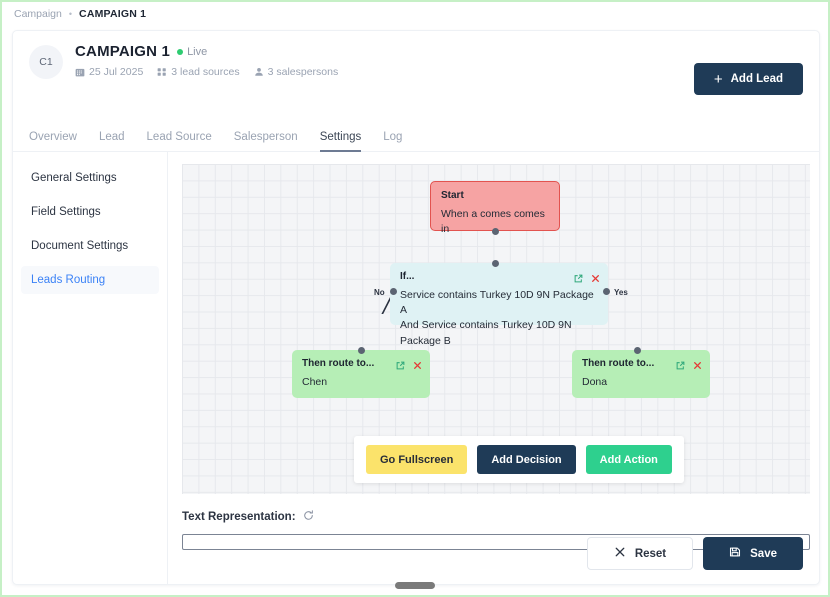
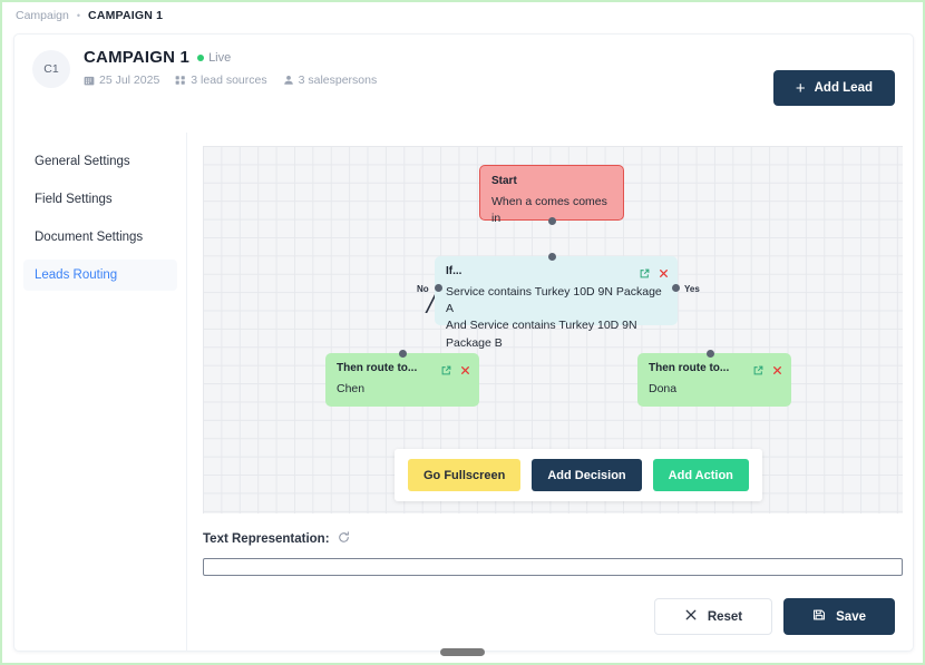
  Campaign
  •
  CAMPAIGN 1
  C1
  CAMPAIGN 1
  Live
  25 Jul 2025
  3 lead sources
  3 salespersons
  +
  Add Lead
- Overview
- Lead
- Lead Source
- Salesperson
- Settings
- Log
  General Settings
  Field Settings
  Document Settings
  Leads Routing
  Start
  When a comes comes in
  If...
  Service contains Turkey 10D 9N Package A
  And Service contains Turkey 10D 9N Package B
  No
  Yes
  Then route to...
  Chen
  Then route to...
  Dona
  Go Fullscreen
  Add Decision
  Add Action
  Text Representation:
  Reset
  Save
